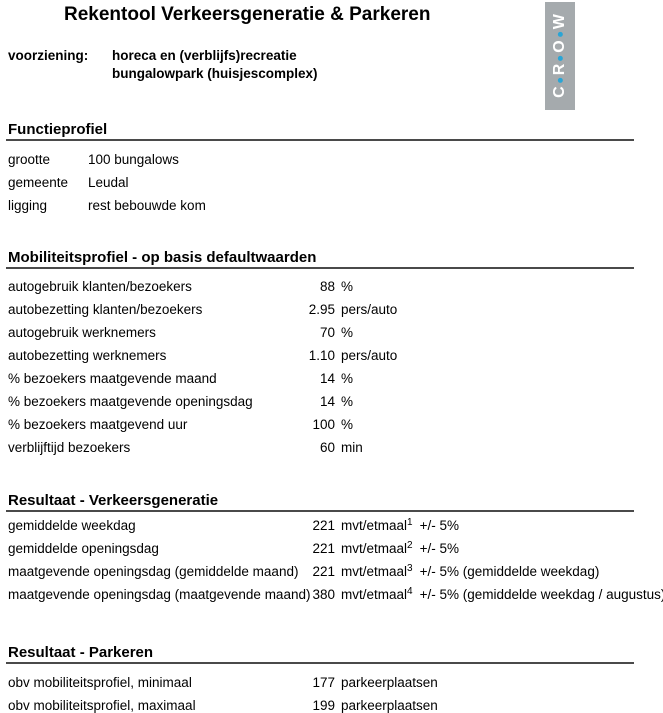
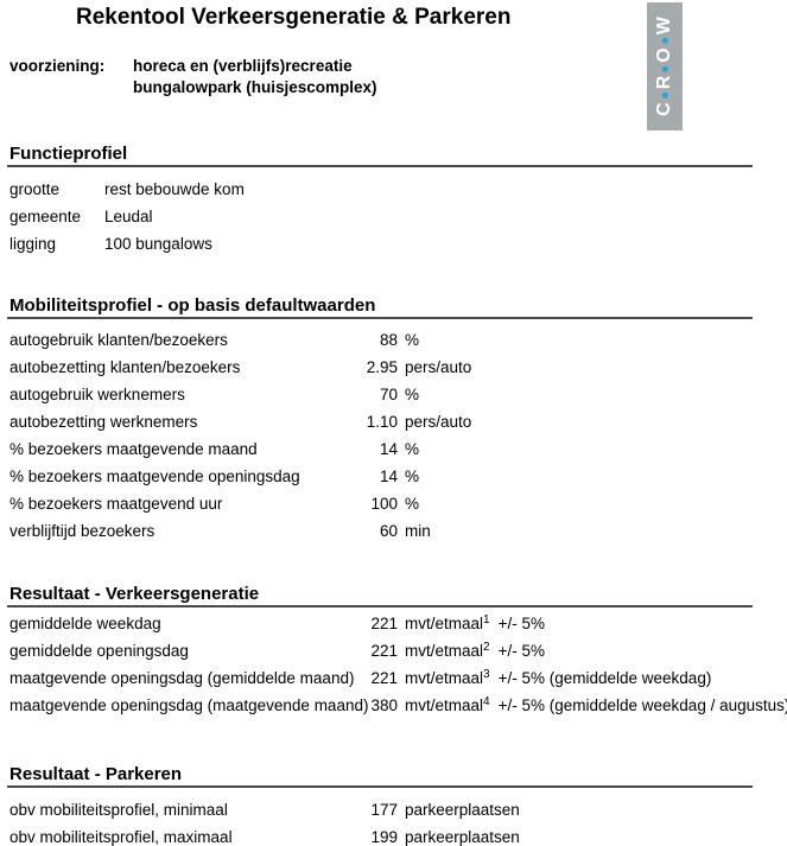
  Rekentool Verkeersgeneratie & Parkeren
  voorziening:
  horeca en (verblijfs)recreatie
  bungalowpark (huisjescomplex)
  Functieprofiel
  grootte
- 100 bungalows
+ rest bebouwde kom
  gemeente
  Leudal
  ligging
- rest bebouwde kom
+ 100 bungalows
  Mobiliteitsprofiel - op basis defaultwaarden
  autogebruik klanten/bezoekers
  88
  %
  autobezetting klanten/bezoekers
  2.95
  pers/auto
  autogebruik werknemers
  70
  %
  autobezetting werknemers
  1.10
  pers/auto
  % bezoekers maatgevende maand
  14
  %
  % bezoekers maatgevende openingsdag
  14
  %
  % bezoekers maatgevend uur
  100
  %
  verblijftijd bezoekers
  60
  min
  Resultaat - Verkeersgeneratie
  gemiddelde weekdag
  221
  mvt/etmaal1 +/- 5%
  gemiddelde openingsdag
  221
  mvt/etmaal2 +/- 5%
  maatgevende openingsdag (gemiddelde maand)
  221
  mvt/etmaal3 +/- 5% (gemiddelde weekdag)
  maatgevende openingsdag (maatgevende maand)
  380
  mvt/etmaal4 +/- 5% (gemiddelde weekdag / augustus
  Resultaat - Parkeren
  obv mobiliteitsprofiel, minimaal
  177
  parkeerplaatsen
  obv mobiliteitsprofiel, maximaal
  199
  parkeerplaatsen
